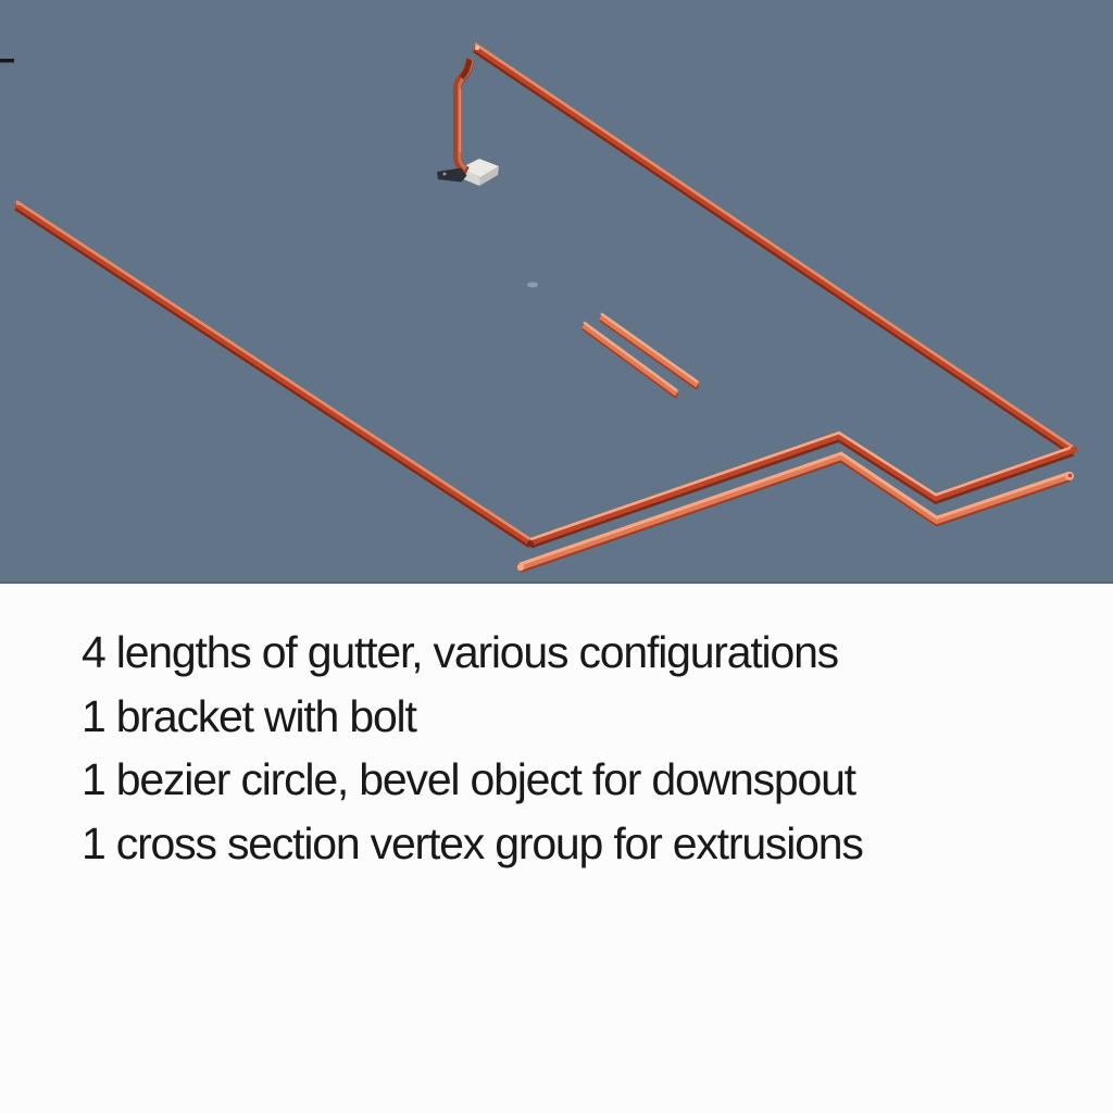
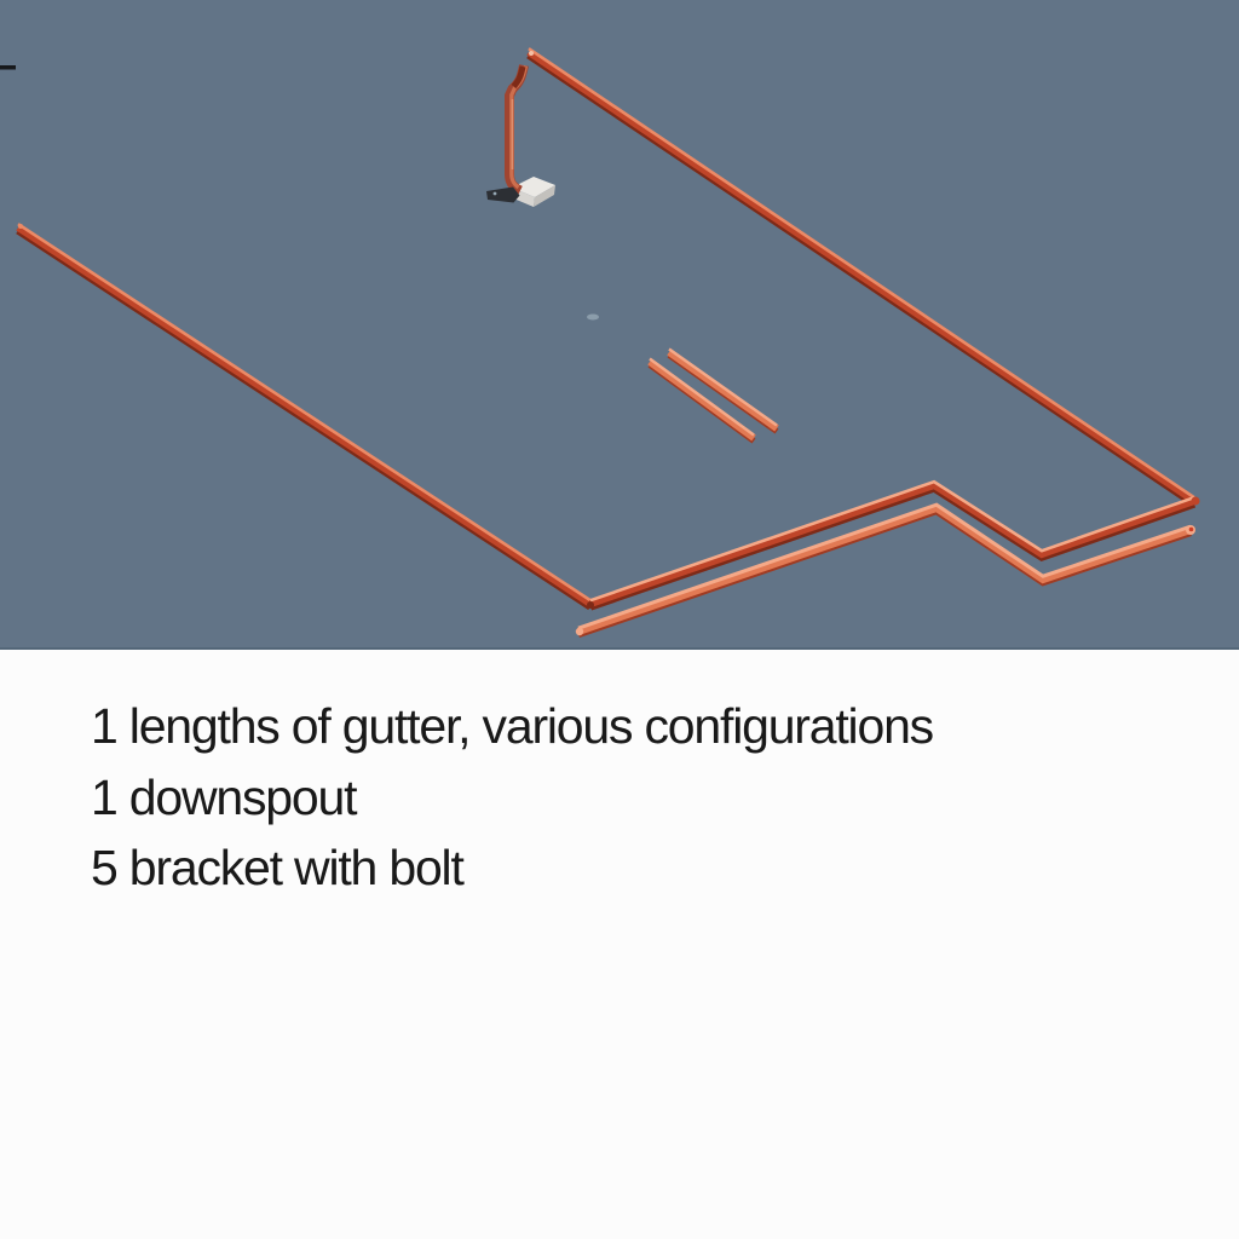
- 4 lengths of gutter, various configurations
+ 1 lengths of gutter, various configurations
+ 1 downspout
- 1 bracket with bolt
+ 5 bracket with bolt
- 1 bezier circle, bevel object for downspout
- 1 cross section vertex group for extrusions
